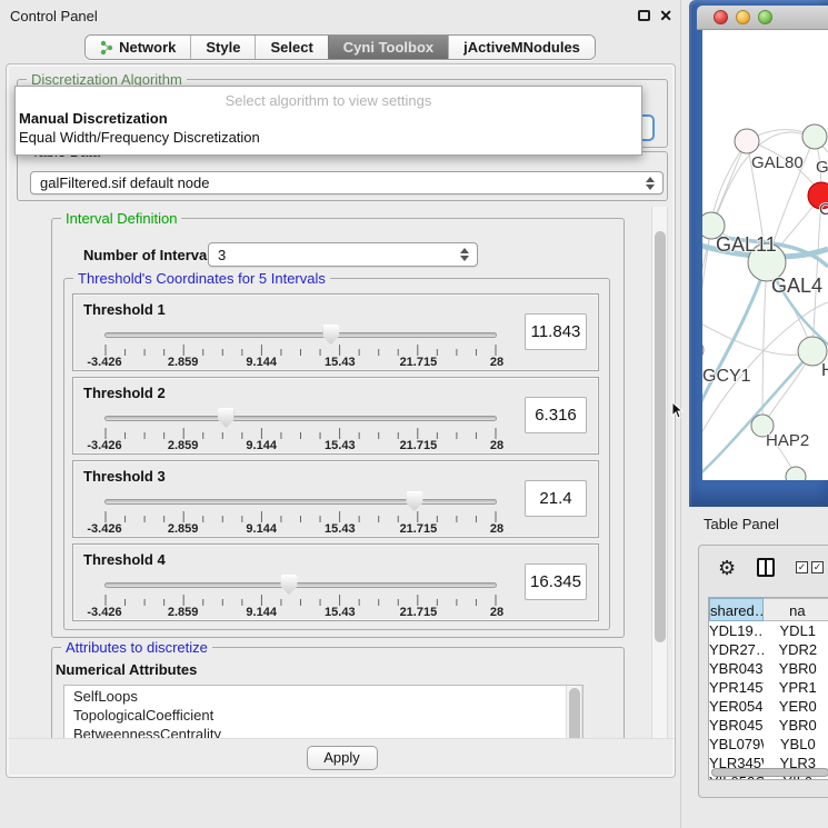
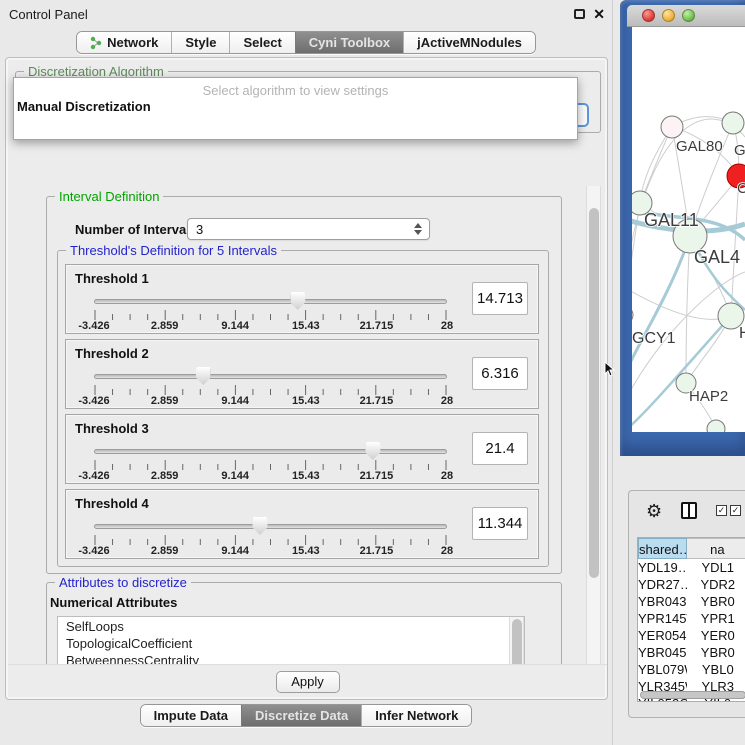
  Control Panel
  ✕
  Network
  Style
  Select
  Cyni Toolbox
  jActiveMNodules
  Discretization Algorithm
  Select algorithm to view settings
  Manual Discretization
- Equal Width/Frequency Discretization
- galFiltered.sif default node
  Interval Definition
  Number of Interva
  3
- Threshold's Coordinates for 5 Intervals
+ Threshold's Definition for 5 Intervals
  Threshold 1
  -3.426
  2.859
  9.144
  15.43
  21.715
  28
- 11.843
+ 14.713
  Threshold 2
  -3.426
  2.859
  9.144
  15.43
  21.715
  28
  6.316
  Threshold 3
  -3.426
  2.859
  9.144
  15.43
  21.715
  28
  21.4
  Threshold 4
  -3.426
  2.859
  9.144
  15.43
  21.715
  28
- 16.345
+ 11.344
  Attributes to discretize
  Numerical Attributes
  SelfLoops
  TopologicalCoefficient
  BetweennessCentrality
  Apply
+ Impute Data
+ Discretize Data
+ Infer Network
  GAL80
  G
  C
  GAL11
  GAL4
  GCY1
  HAP2
- Table Panel
  ⚙
  ✓
  ✓
  shared…
  na
  YDL19…
  YDL1
  YDR27…
  YDR2
  YBR043
  YBR0
  YPR145
  YPR1
  YER054
  YER0
  YBR045
  YBR0
  YBL079
  YBL0
  YLR345
  YLR3
